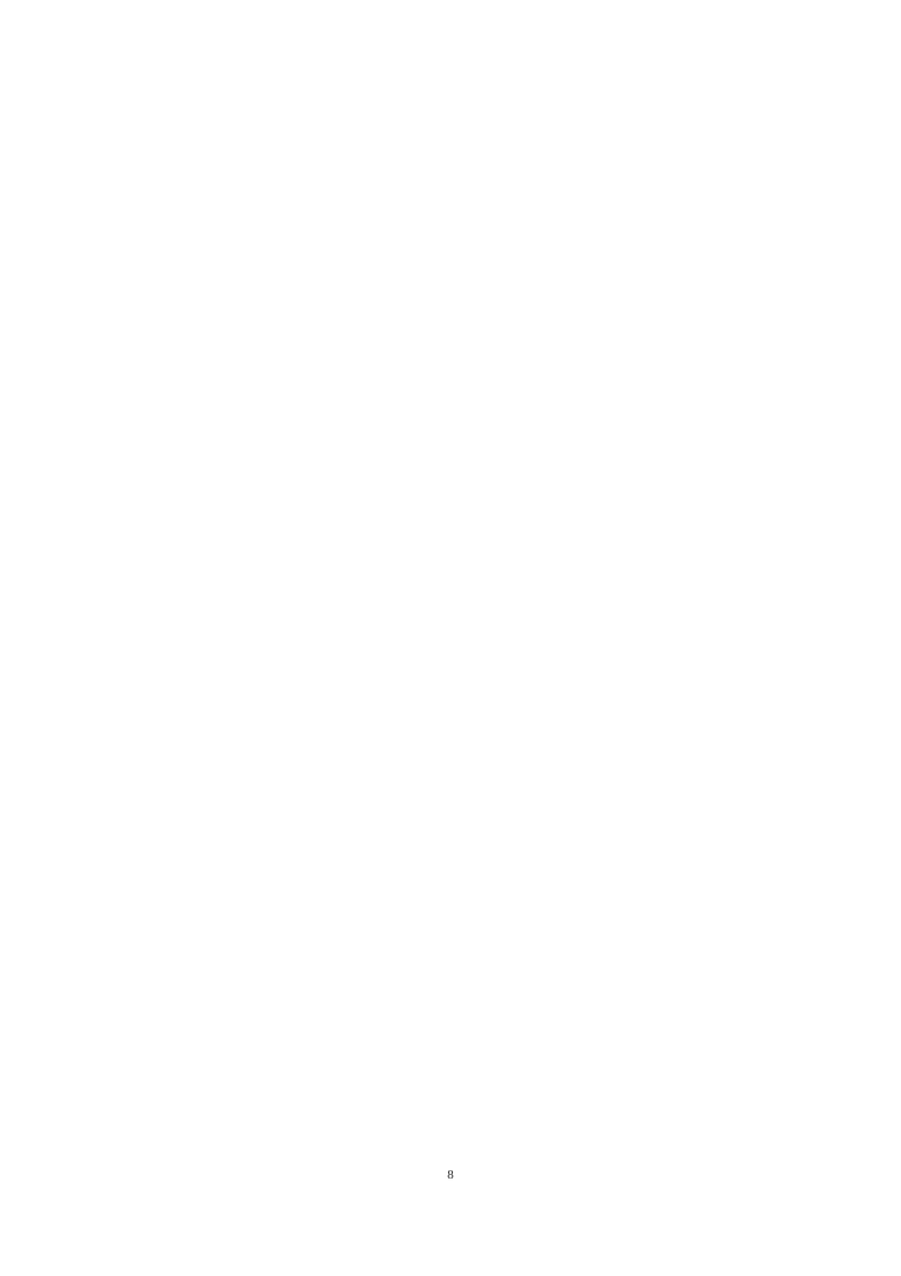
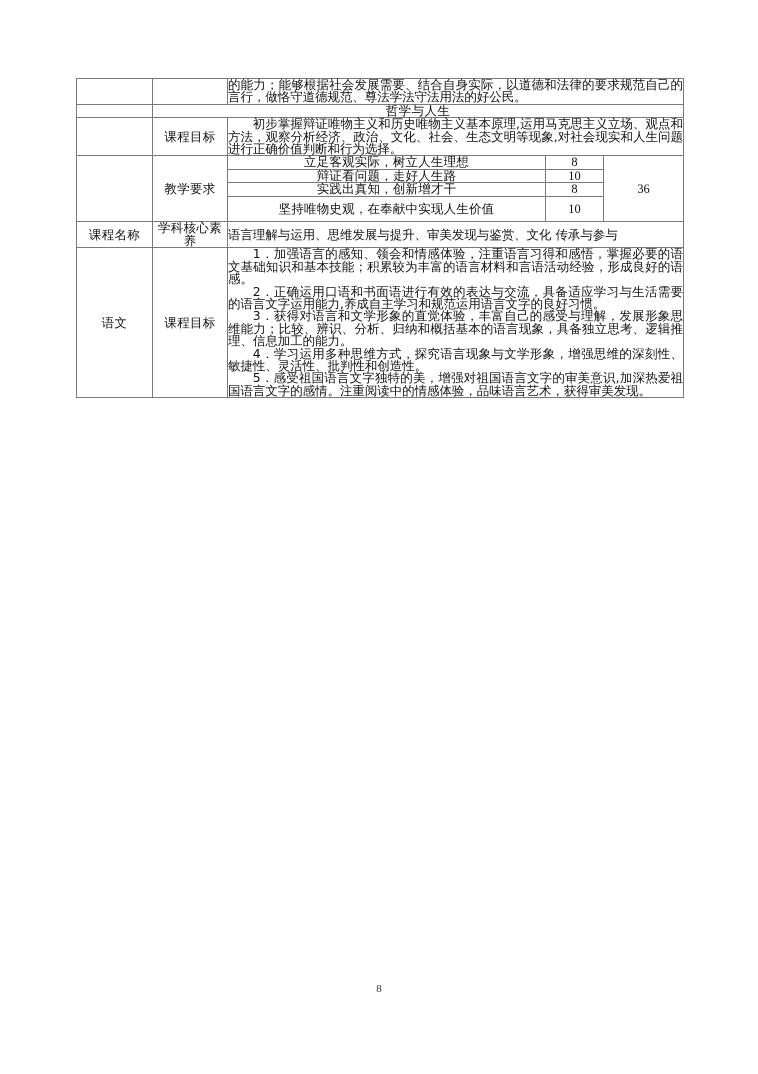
+ 		的能力；能够根据社会发展需要、结合自身实际，以道德和法律的要求规范自己的言行，做恪守道德规范、尊法学法守法用法的好公民。
+ 	哲学与人生
+ 	课程目标	初步掌握辩证唯物主义和历史唯物主义基本原理,运用马克思主义立场、观点和方法，观察分析经济、政治、文化、社会、生态文明等现象,对社会现实和人生问题进行正确价值判断和行为选择。
+ 	教学要求	立足客观实际，树立人生理想	8	36
+ 辩证看问题，走好人生路	10
+ 实践出真知，创新增才干	8
+ 坚持唯物史观，在奉献中实现人生价值	10
+ 课程名称	学科核心素养	语言理解与运用、思维发展与提升、审美发现与鉴赏、文化 传承与参与
+ 语文	课程目标	1．加强语言的感知、领会和情感体验，注重语言习得和感悟，掌握必要的语文基础知识和基本技能；积累较为丰富的语言材料和言语活动经验，形成良好的语感。 2．正确运用口语和书面语进行有效的表达与交流，具备适应学习与生活需要的语言文字运用能力,养成自主学习和规范运用语言文字的良好习惯。 3．获得对语言和文学形象的直觉体验，丰富自己的感受与理解，发展形象思维能力；比较、辨识、分析、归纳和概括基本的语言现象，具备独立思考、逻辑推理、信息加工的能力。 4．学习运用多种思维方式，探究语言现象与文学形象，增强思维的深刻性、敏捷性、灵活性、批判性和创造性。 5．感受祖国语言文字独特的美，增强对祖国语言文字的审美意识,加深热爱祖国语言文字的感情。注重阅读中的情感体验，品味语言艺术，获得审美发现。
  8
